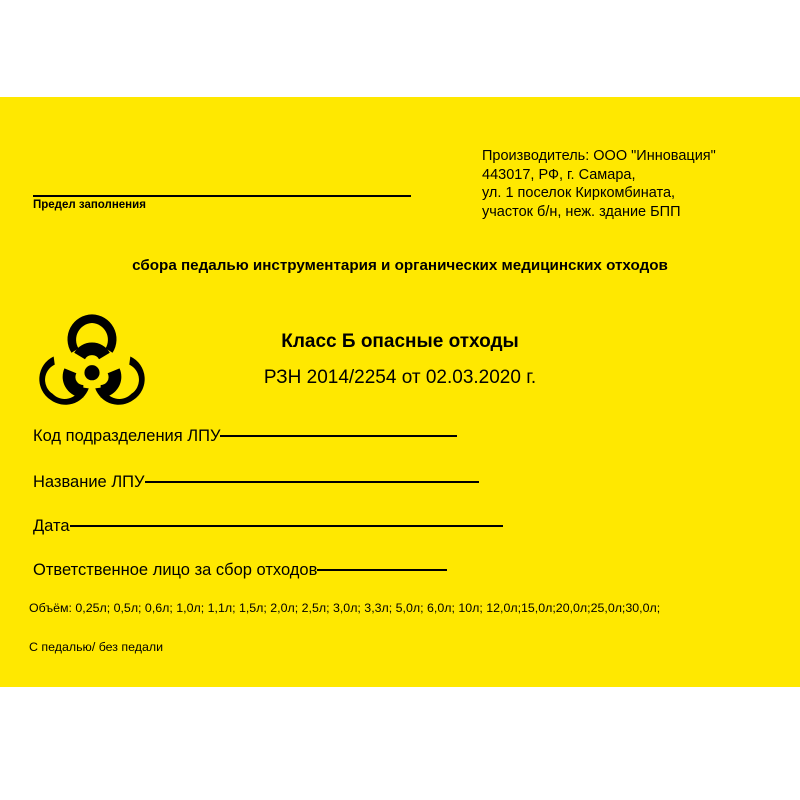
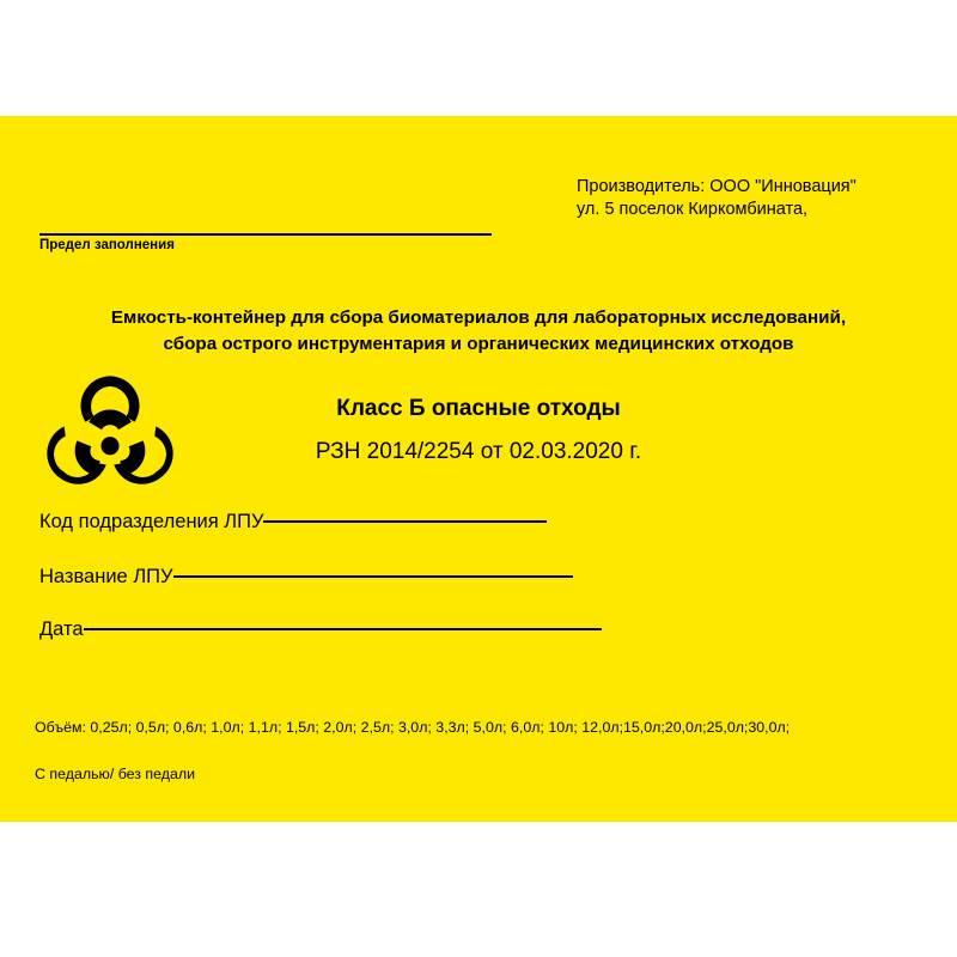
  Производитель: ООО "Инновация"
- 443017, РФ, г. Самара,
- ул. 1 поселок Киркомбината,
+ ул. 5 поселок Киркомбината,
- участок б/н, неж. здание БПП
  Предел заполнения
+ Емкость-контейнер для сбора биоматериалов для лабораторных исследований,
- сбора педалью инструментария и органических медицинских отходов
+ сбора острого инструментария и органических медицинских отходов
  Класс Б опасные отходы
  РЗН 2014/2254 от 02.03.2020 г.
  Код подразделения ЛПУ
  Название ЛПУ
  Дата
- Ответственное лицо за сбор отходов
  Объём: 0,25л; 0,5л; 0,6л; 1,0л; 1,1л; 1,5л; 2,0л; 2,5л; 3,0л; 3,3л; 5,0л; 6,0л; 10л; 12,0л;15,0л;20,0л;25,0л;30,0л;
  С педалью/ без педали
